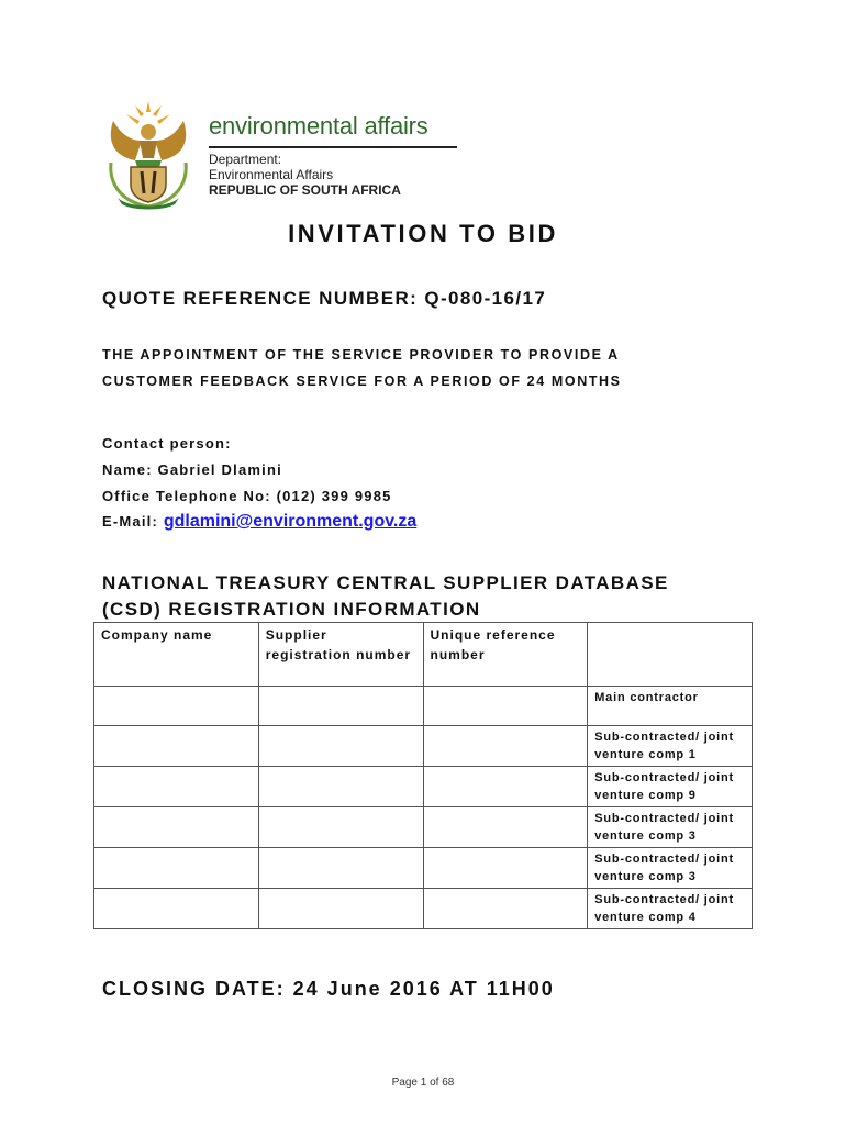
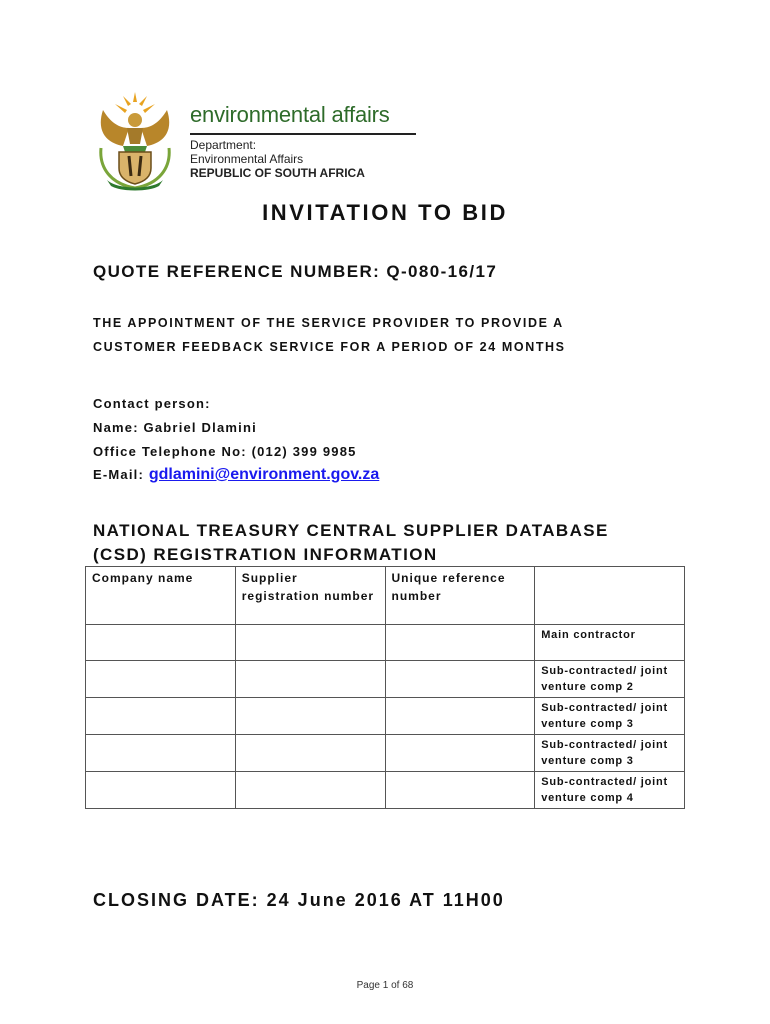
  environmental affairs
  Department:
  Environmental Affairs
  REPUBLIC OF SOUTH AFRICA
  INVITATION TO BID
  QUOTE REFERENCE NUMBER: Q-080-16/17
  THE APPOINTMENT OF THE SERVICE PROVIDER TO PROVIDE A
  CUSTOMER FEEDBACK SERVICE FOR A PERIOD OF 24 MONTHS
  Contact person:
  Name: Gabriel Dlamini
  Office Telephone No: (012) 399 9985
  E-Mail: gdlamini@environment.gov.za
  NATIONAL TREASURY CENTRAL SUPPLIER DATABASE
  (CSD) REGISTRATION INFORMATION
  Company name	Supplier registration number	Unique reference number
  			Main contractor
- 			Sub-contracted/ joint venture comp 1
- 			Sub-contracted/ joint venture comp 9
+ 			Sub-contracted/ joint venture comp 2
  			Sub-contracted/ joint venture comp 3
  			Sub-contracted/ joint venture comp 3
  			Sub-contracted/ joint venture comp 4
  CLOSING DATE: 24 June 2016 AT 11H00
  Page 1 of 68
